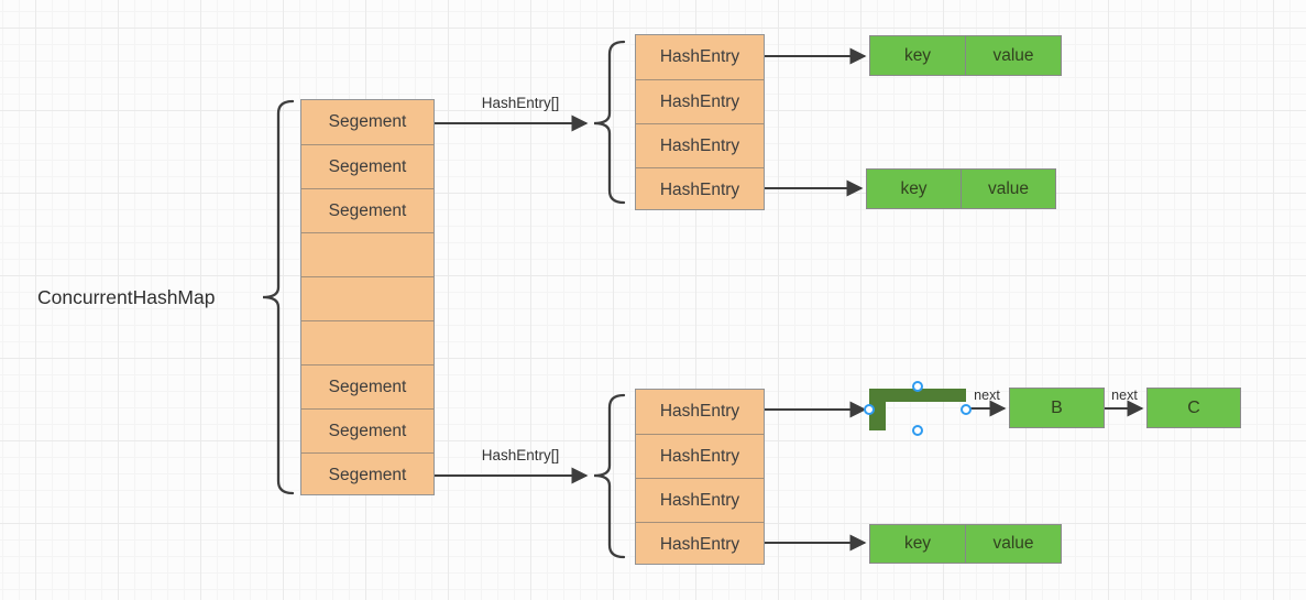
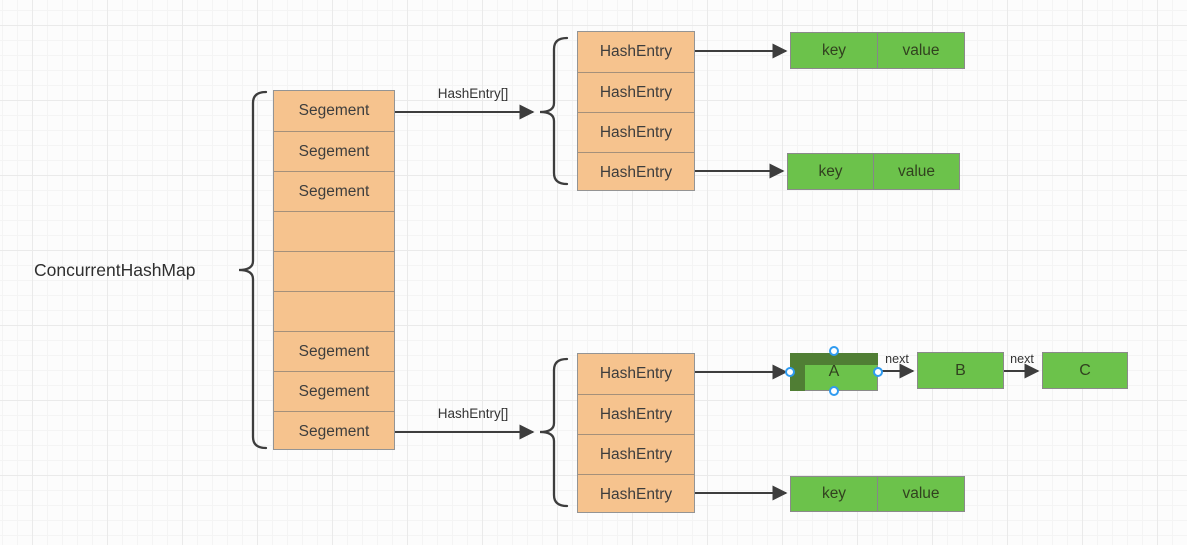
  ConcurrentHashMap
  Segement
  Segement
  Segement
  Segement
  Segement
  Segement
  HashEntry[]
  HashEntry[]
  HashEntry
  HashEntry
  HashEntry
  HashEntry
  HashEntry
  HashEntry
  HashEntry
  HashEntry
  key
  value
  key
  value
  key
  value
+ A
  next
  B
  next
  C
